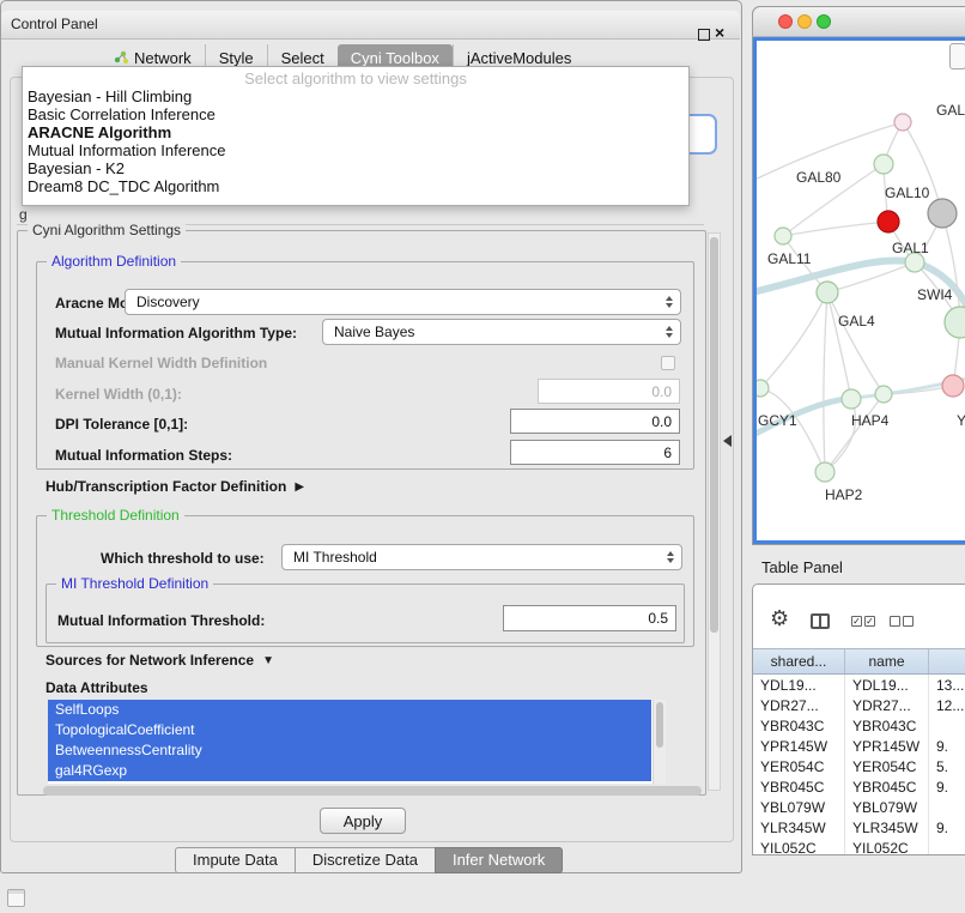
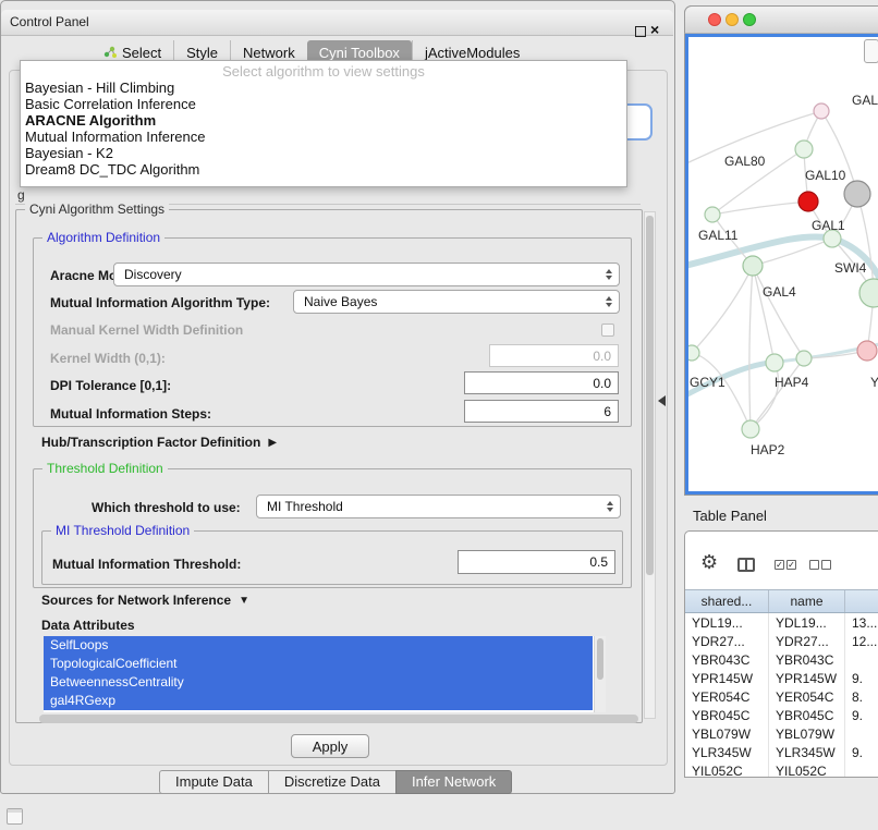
  Control Panel
  ×
- Network
+ Select
  Style
- Select
+ Network
  Cyni Toolbox
  jActiveModules
  Select algorithm to view settings
  Bayesian - Hill Climbing
  Basic Correlation Inference
  ARACNE Algorithm
  Mutual Information Inference
  Bayesian - K2
  Dream8 DC_TDC Algorithm
  g
  Cyni Algorithm Settings
  Algorithm Definition
  Discovery
  Mutual Information Algorithm Type:
  Naive Bayes
  Manual Kernel Width Definition
  Kernel Width (0,1):
  0.0
  DPI Tolerance [0,1]:
  0.0
  Mutual Information Steps:
  6
  Hub/Transcription Factor Definition
  ▶
  Threshold Definition
  Which threshold to use:
  MI Threshold
  MI Threshold Definition
  Mutual Information Threshold:
  0.5
  Sources for Network Inference
  ▼
  Data Attributes
  SelfLoops
  TopologicalCoefficient
  BetweennessCentrality
  gal4RGexp
  Apply
  Impute Data
  Discretize Data
  Infer Network
  GAL80
  GAL10
  GAL11
  GAL1
  SWI4
  GAL4
  GCY1
  HAP4
  HAP2
  Y
  GAL
  Table Panel
  ⚙
  ✓
  ✓
  shared...
  name
  YDL19...
  YDL19...
  13...
  YDR27...
  YDR27...
  12...
  YBR043C
  YBR043C
  YPR145W
  YPR145W
  9.
  YER054C
  YER054C
- 5.
+ 8.
  YBR045C
  YBR045C
  9.
  YBL079W
  YBL079W
  YLR345W
  YLR345W
  9.
  YIL052C
  YIL052C
